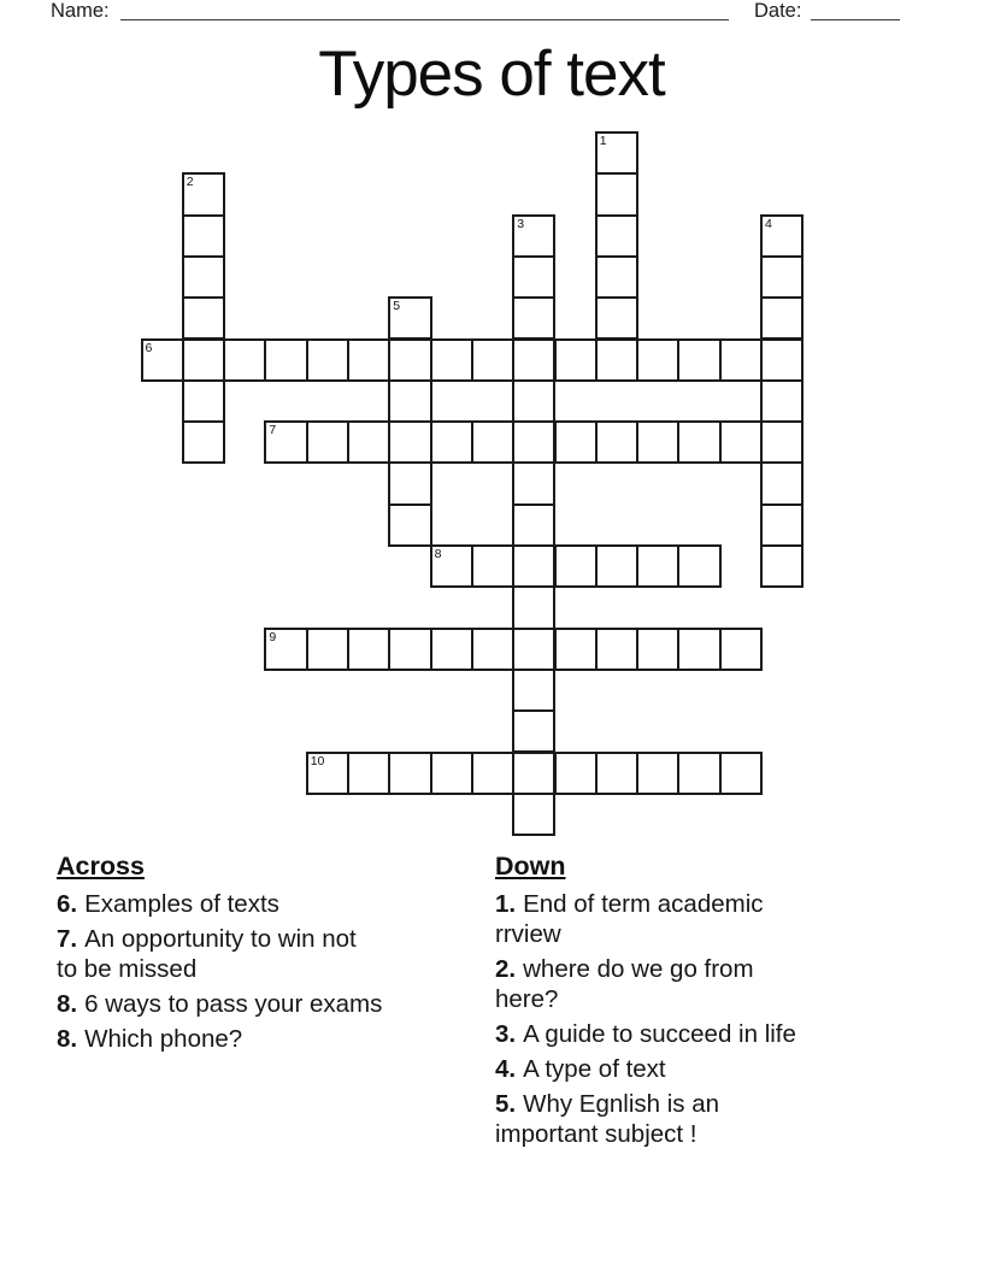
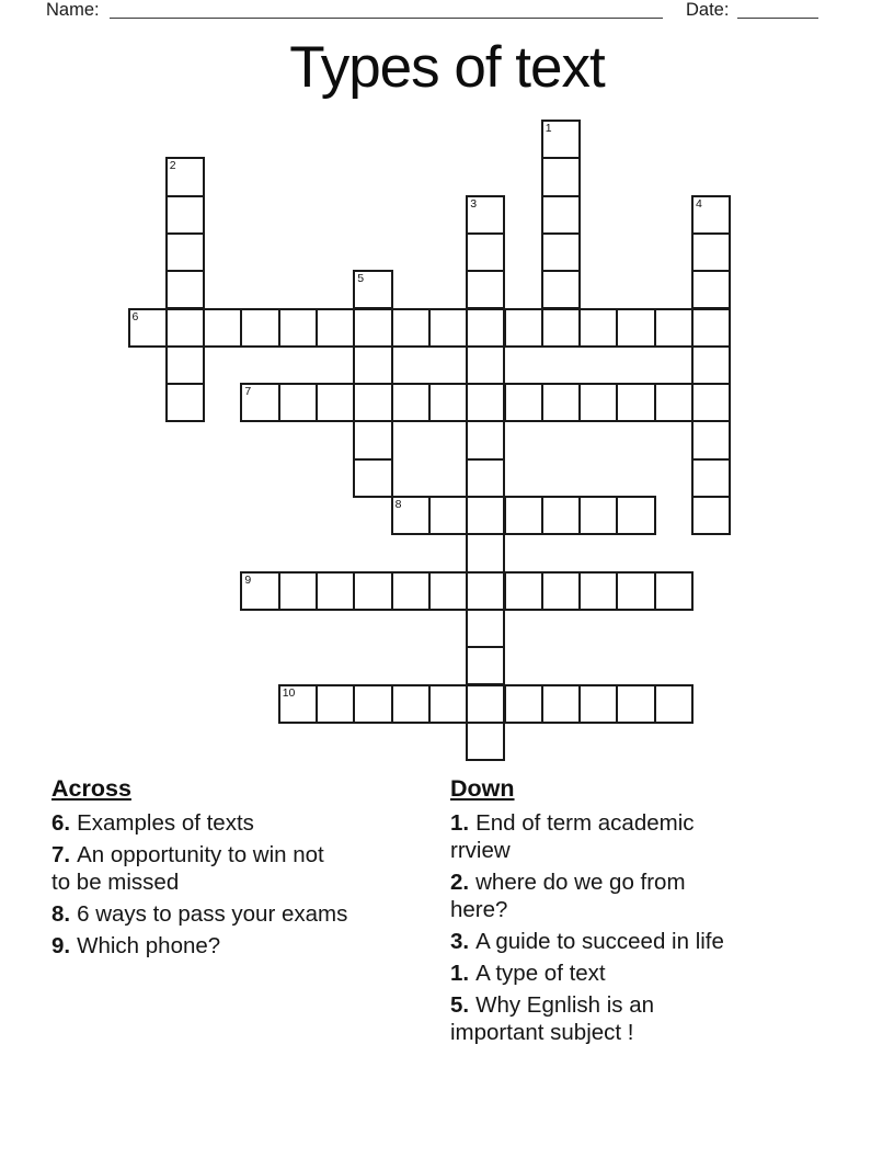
  Name:
  Date:
  Types of text
  1
  2
  3
  4
  5
  6
  7
  8
  9
  10
  Across
  6. Examples of texts
  7. An opportunity to win not
  to be missed
  8. 6 ways to pass your exams
- 8. Which phone?
+ 9. Which phone?
  Down
  1. End of term academic
  rrview
  2. where do we go from
  here?
  3. A guide to succeed in life
- 4. A type of text
+ 1. A type of text
  5. Why Egnlish is an
  important subject !
